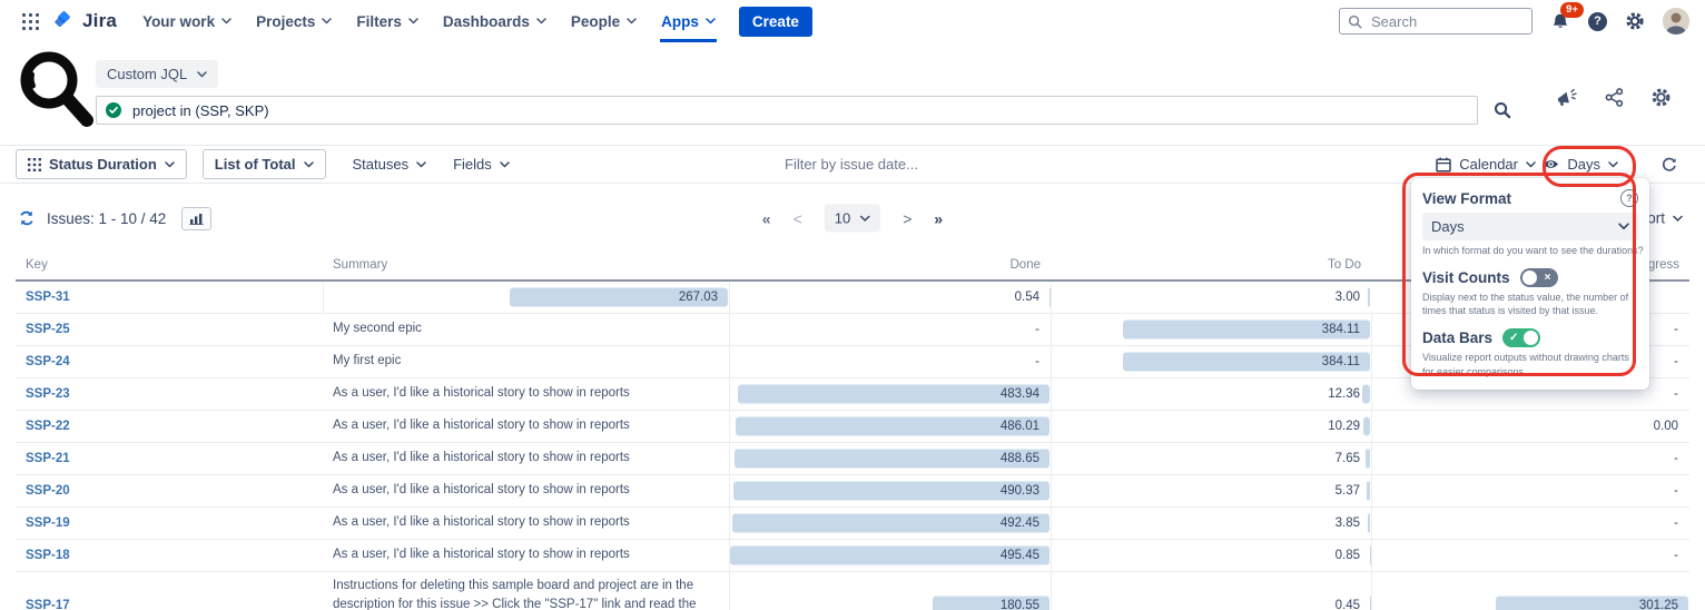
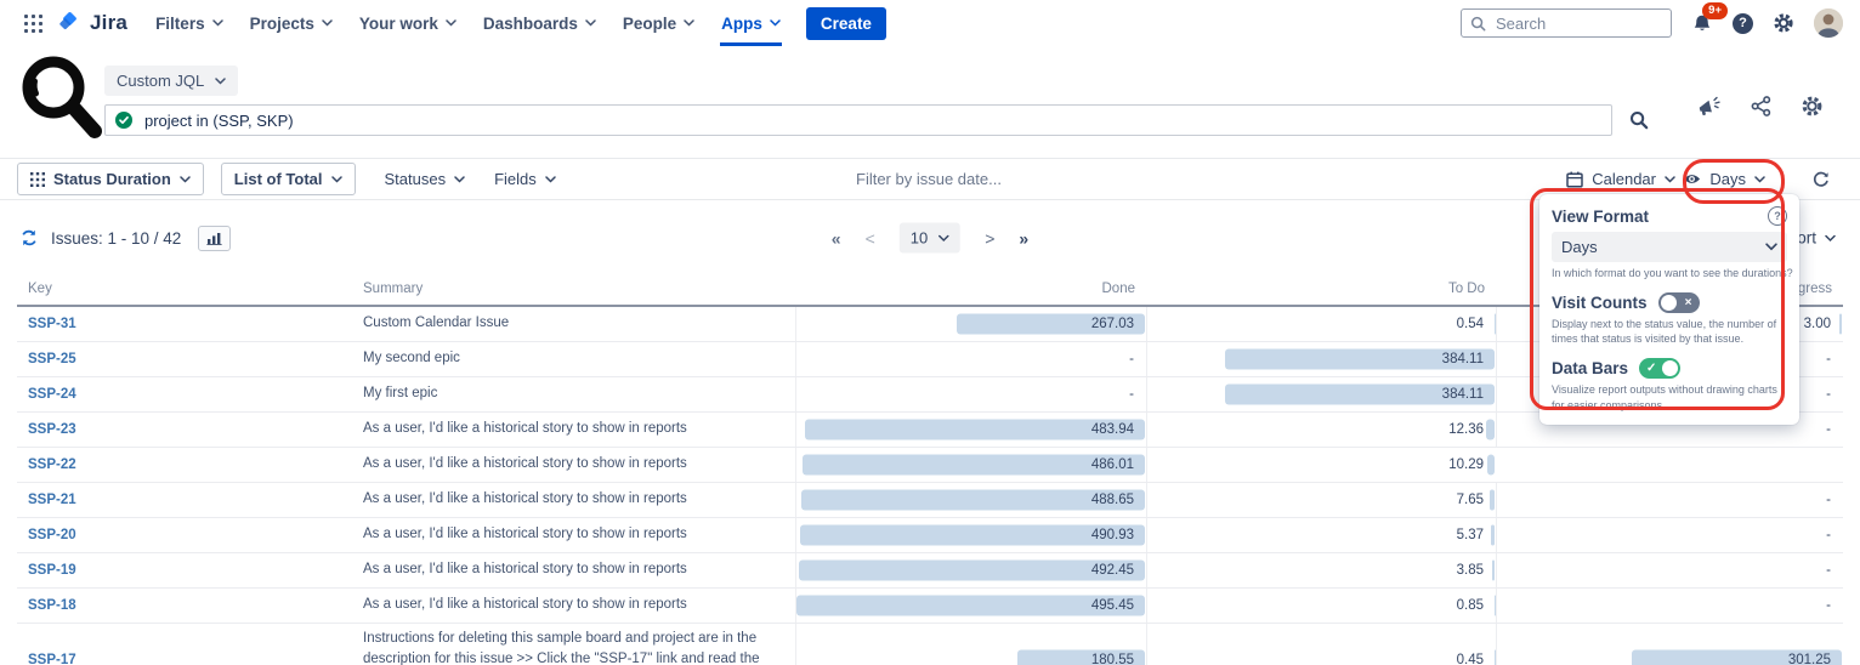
  Jira
- Your work
+ Filters
  Projects
- Filters
+ Your work
  Dashboards
  People
  Apps
  Create
  Search
  9+
  ?
  Custom JQL
  project in (SSP, SKP)
  Status Duration
  List of Total
  Statuses
  Fields
  Filter by issue date...
  Calendar
  Days
  Issues: 1 - 10 / 42
  «
  <
  10
  >
  »
  ort
  Key
  Summary
  Done
  To Do
  SSP-31
+ Custom Calendar Issue
  267.03
  0.54
  3.00
  SSP-25
  My second epic
  -
  384.11
  -
  SSP-24
  My first epic
  -
  384.11
  -
  SSP-23
  As a user, I'd like a historical story to show in reports
  483.94
  12.36
  -
  SSP-22
  As a user, I'd like a historical story to show in reports
  486.01
  10.29
- 0.00
  SSP-21
  As a user, I'd like a historical story to show in reports
  488.65
  7.65
  -
  SSP-20
  As a user, I'd like a historical story to show in reports
  490.93
  5.37
  -
  SSP-19
  As a user, I'd like a historical story to show in reports
  492.45
  3.85
  -
  SSP-18
  As a user, I'd like a historical story to show in reports
  495.45
  0.85
  -
  SSP-17
  Instructions for deleting this sample board and project are in the description for this issue >> Click the "SSP-17" link and read the
  180.55
  0.45
  301.25
  View Format
  ?
  Days
  In which format do you want to see the durations?
  Visit Counts
  ×
  Display next to the status value, the number of times that status is visited by that issue.
  Data Bars
  ✓
  Visualize report outputs without drawing charts for easier comparisons.
